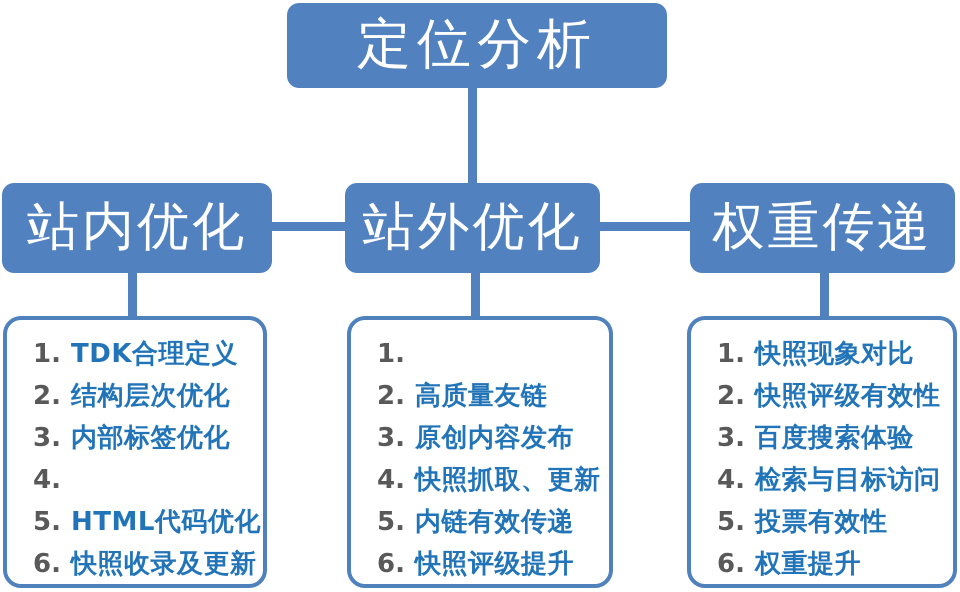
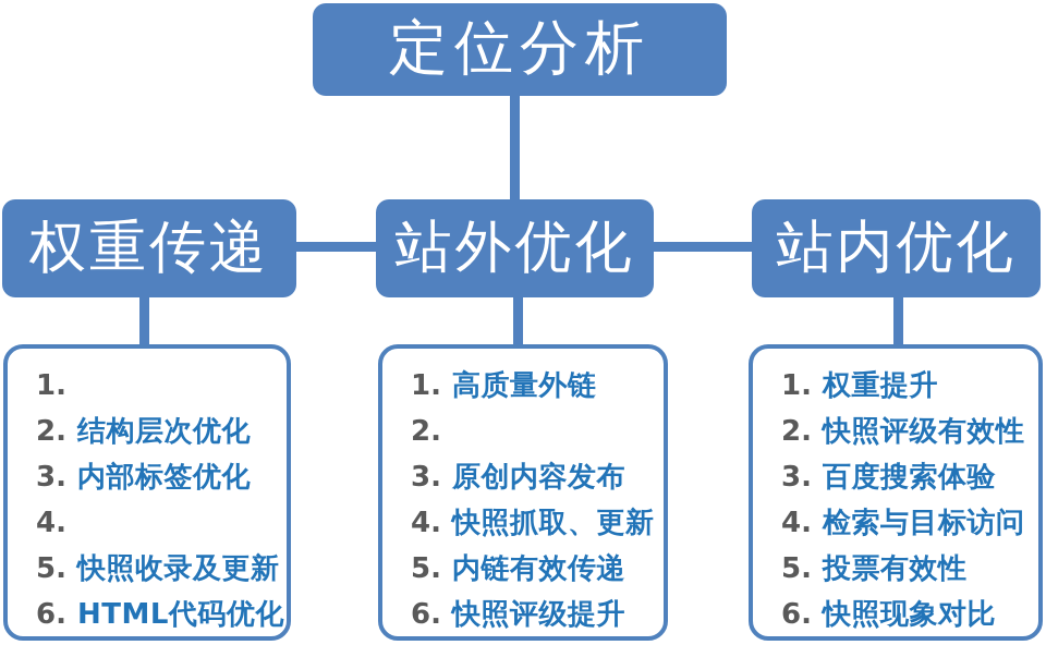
  定位分析
- 站内优化
+ 权重传递
  站外优化
- 权重传递
+ 站内优化
  1.
- TDK合理定义
  2.
  结构层次优化
  3.
  内部标签优化
  4.
  5.
- HTML代码优化
+ 快照收录及更新
  6.
- 快照收录及更新
+ HTML代码优化
  1.
+ 高质量外链
  2.
- 高质量友链
  3.
  原创内容发布
  4.
  快照抓取、更新
  5.
  内链有效传递
  6.
  快照评级提升
  1.
- 快照现象对比
+ 权重提升
  2.
  快照评级有效性
  3.
  百度搜索体验
  4.
  检索与目标访问
  5.
  投票有效性
  6.
- 权重提升
+ 快照现象对比
